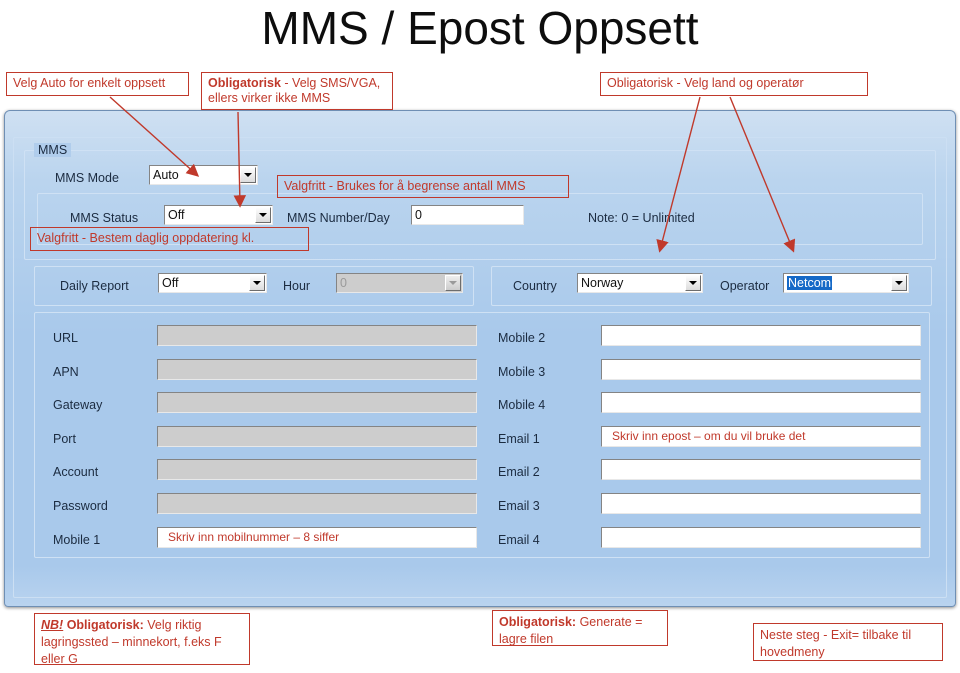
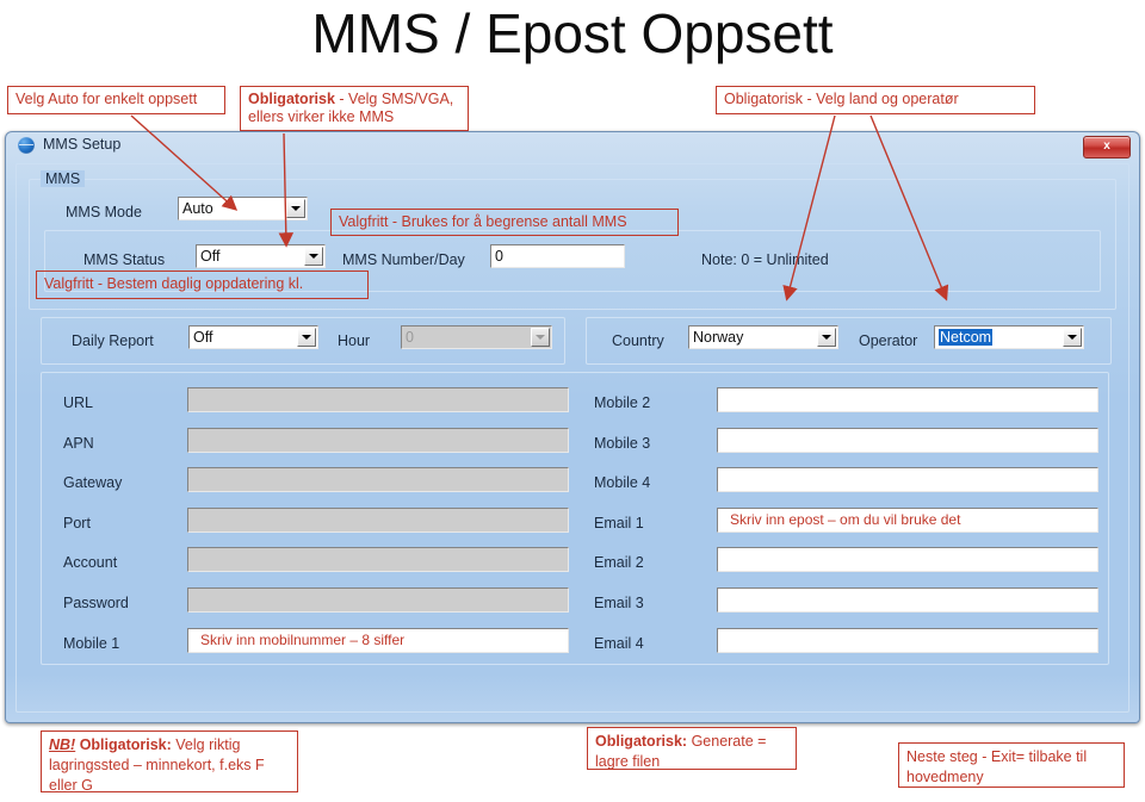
  MMS / Epost Oppsett
  Velg Auto for enkelt oppsett
  Obligatorisk - Velg SMS/VGA, ellers virker ikke MMS
  Obligatorisk - Velg land og operatør
+ MMS Setup
+ x
  MMS
  MMS Mode
  Auto
  MMS Status
  Off
  MMS Number/Day
  0
  Note: 0 = Unlimited
  Daily Report
  Off
  Hour
  0
  Country
  Norway
  Operator
  Netcom
  URL
  APN
  Gateway
  Port
  Account
  Password
  Mobile 1
  Skriv inn mobilnummer – 8 siffer
  Mobile 2
  Mobile 3
  Mobile 4
  Email 1
  Skriv inn epost – om du vil bruke det
  Email 2
  Email 3
  Email 4
  Valgfritt - Brukes for å begrense antall MMS
  Valgfritt - Bestem daglig oppdatering kl.
  NB! Obligatorisk: Velg riktig lagringssted – minnekort, f.eks F eller G
  Obligatorisk: Generate = lagre filen
  Neste steg - Exit= tilbake til hovedmeny
